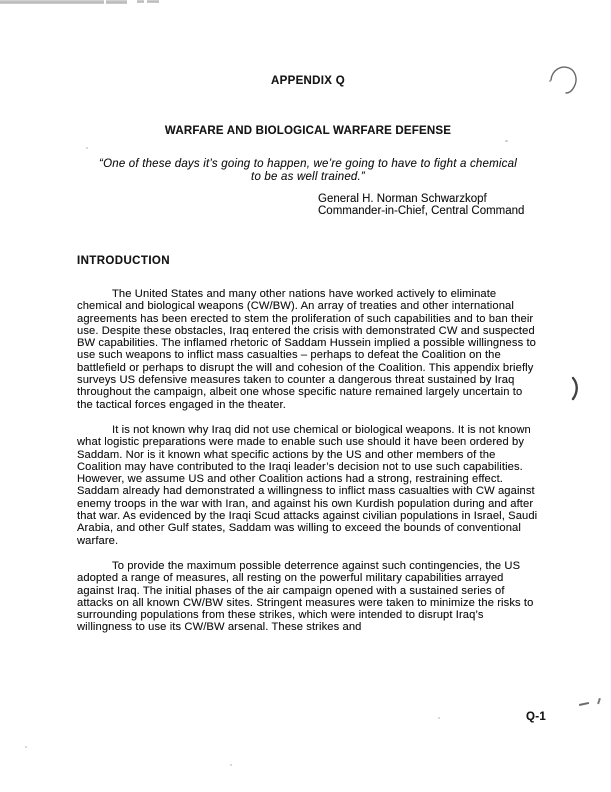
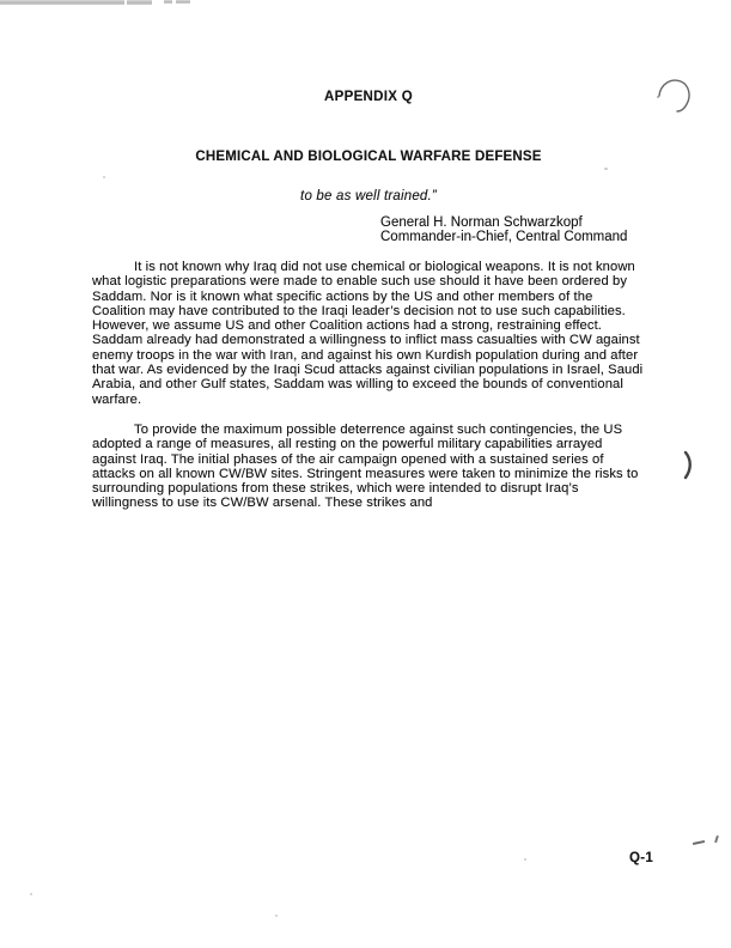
  APPENDIX Q
- WARFARE AND BIOLOGICAL WARFARE DEFENSE
+ CHEMICAL AND BIOLOGICAL WARFARE DEFENSE
- “One of these days it’s going to happen, we’re going to have to fight a chemical
  to be as well trained.”
  General H. Norman Schwarzkopf
  Commander-in-Chief, Central Command
- INTRODUCTION
- The United States and many other nations have worked actively to eliminate chemical and biological weapons (CW/BW). An array of treaties and other international agreements has been erected to stem the proliferation of such capabilities and to ban their use. Despite these obstacles, Iraq entered the crisis with demonstrated CW and suspected BW capabilities. The inflamed rhetoric of Saddam Hussein implied a possible willingness to use such weapons to inflict mass casualties – perhaps to defeat the Coalition on the battlefield or perhaps to disrupt the will and cohesion of the Coalition. This appendix briefly surveys US defensive measures taken to counter a dangerous threat sustained by Iraq throughout the campaign, albeit one whose specific nature remained largely uncertain to the tactical forces engaged in the theater.
  It is not known why Iraq did not use chemical or biological weapons. It is not known what logistic preparations were made to enable such use should it have been ordered by Saddam. Nor is it known what specific actions by the US and other members of the Coalition may have contributed to the Iraqi leader’s decision not to use such capabilities. However, we assume US and other Coalition actions had a strong, restraining effect. Saddam already had demonstrated a willingness to inflict mass casualties with CW against enemy troops in the war with Iran, and against his own Kurdish population during and after that war. As evidenced by the Iraqi Scud attacks against civilian populations in Israel, Saudi Arabia, and other Gulf states, Saddam was willing to exceed the bounds of conventional warfare.
  To provide the maximum possible deterrence against such contingencies, the US adopted a range of measures, all resting on the powerful military capabilities arrayed against Iraq. The initial phases of the air campaign opened with a sustained series of attacks on all known CW/BW sites. Stringent measures were taken to minimize the risks to surrounding populations from these strikes, which were intended to disrupt Iraq’s willingness to use its CW/BW arsenal. These strikes and
  Q-1
